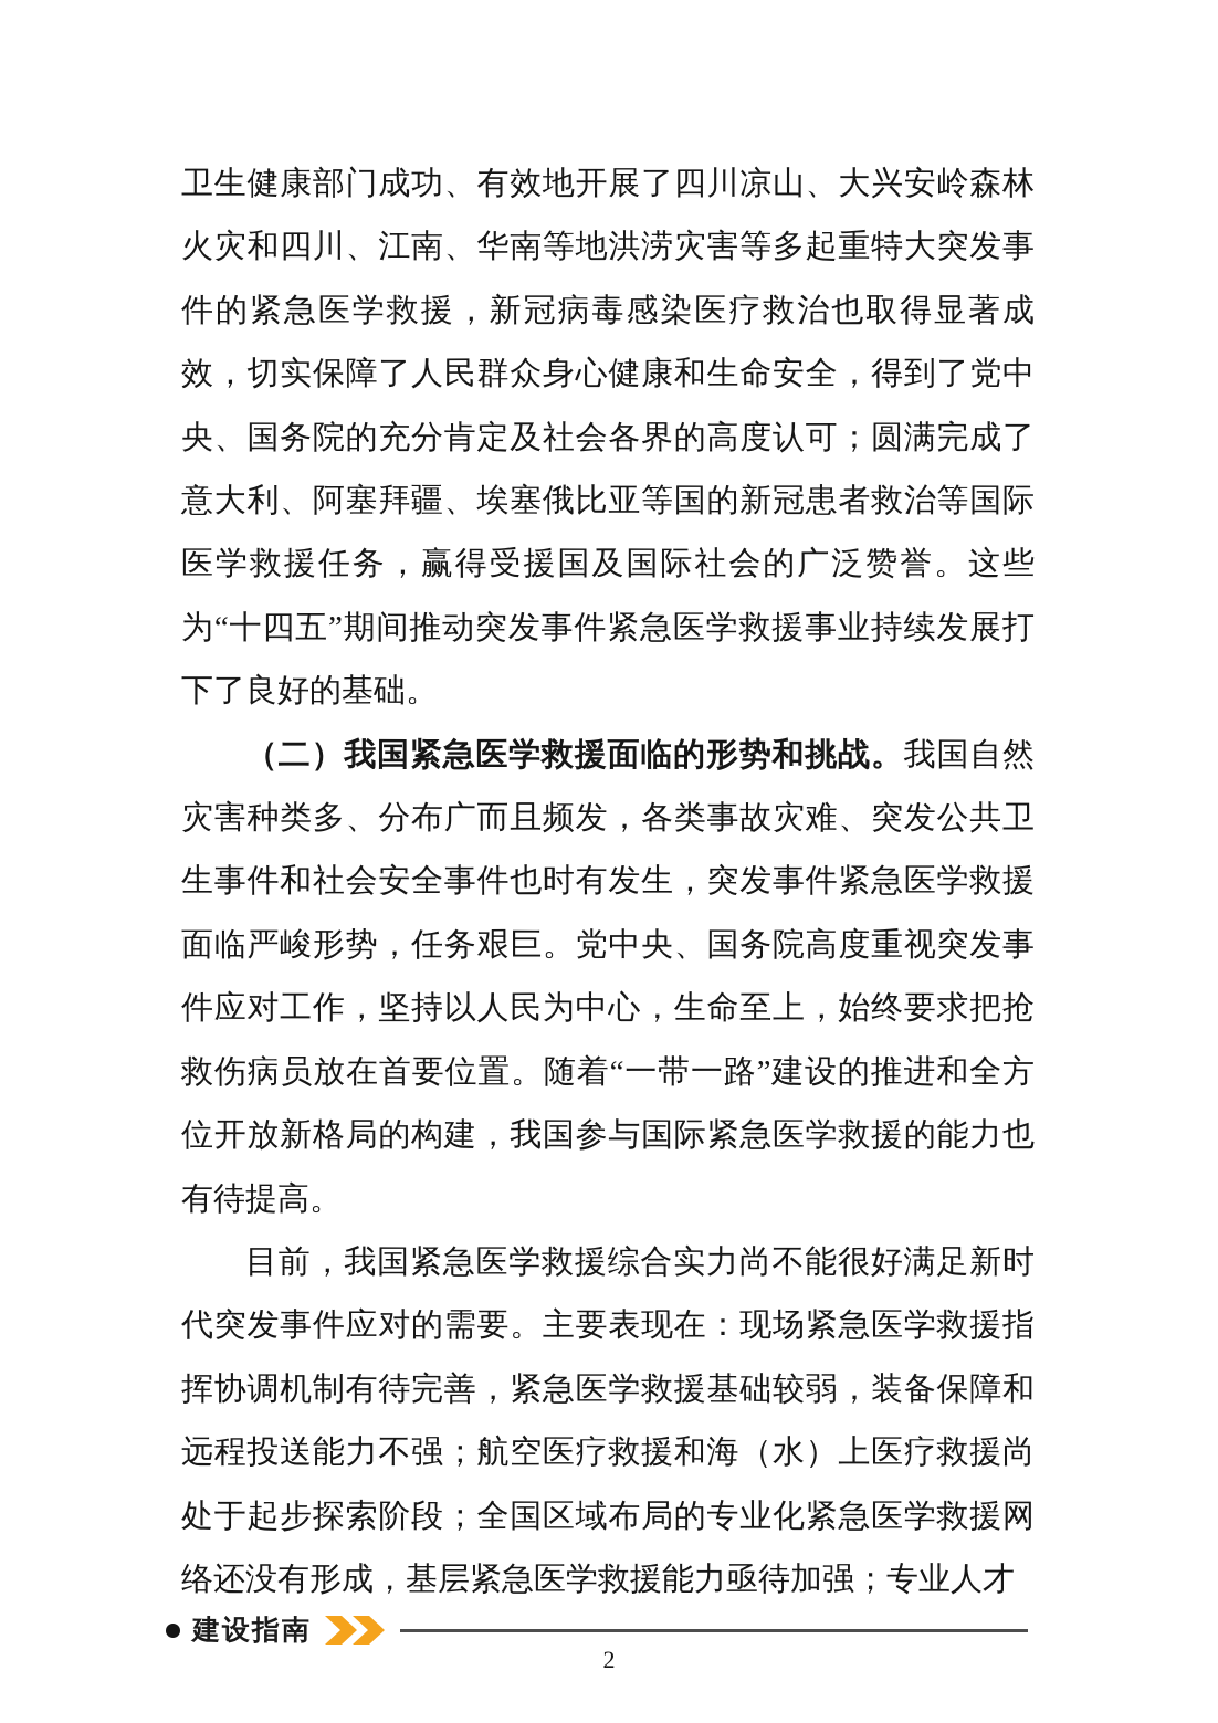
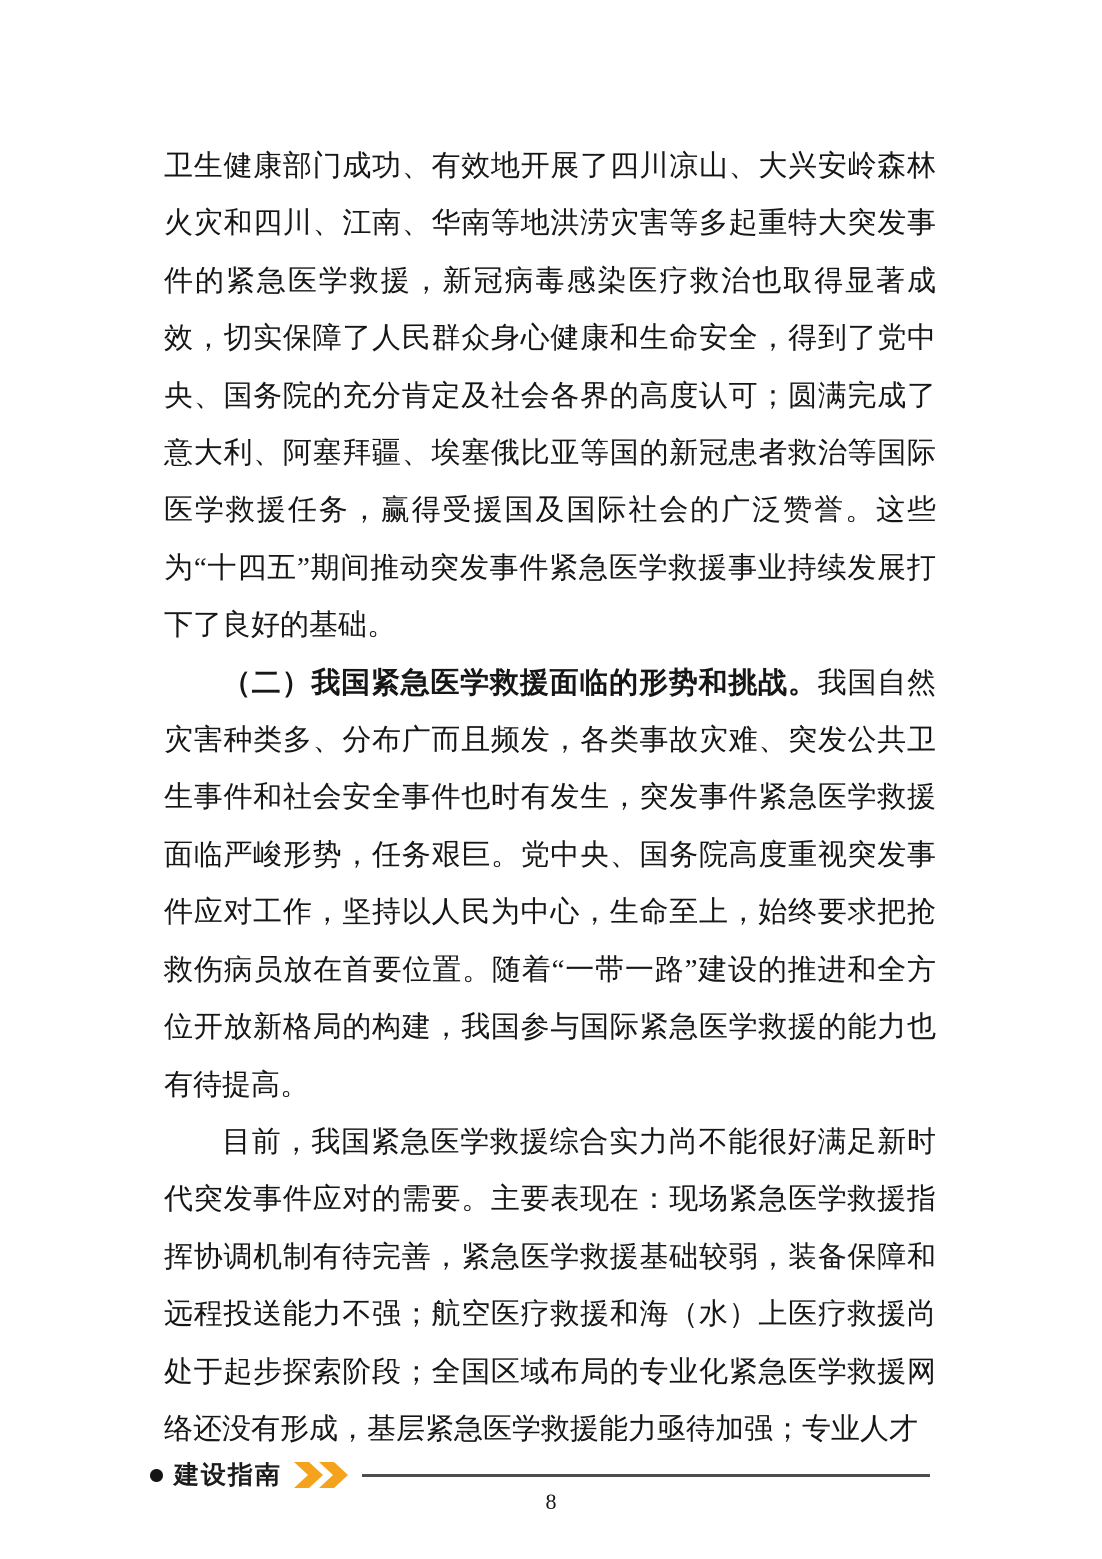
  卫生健康部门成功、有效地开展了四川凉山、大兴安岭森林火灾和四川、江南、华南等地洪涝灾害等多起重特大突发事件的紧急医学救援，新冠病毒感染医疗救治也取得显著成效，切实保障了人民群众身心健康和生命安全，得到了党中央、国务院的充分肯定及社会各界的高度认可；圆满完成了意大利、阿塞拜疆、埃塞俄比亚等国的新冠患者救治等国际医学救援任务，赢得受援国及国际社会的广泛赞誉。这些为“十四五”期间推动突发事件紧急医学救援事业持续发展打下了良好的基础。
  （二）我国紧急医学救援面临的形势和挑战。我国自然灾害种类多、分布广而且频发，各类事故灾难、突发公共卫生事件和社会安全事件也时有发生，突发事件紧急医学救援面临严峻形势，任务艰巨。党中央、国务院高度重视突发事件应对工作，坚持以人民为中心，生命至上，始终要求把抢救伤病员放在首要位置。随着“一带一路”建设的推进和全方位开放新格局的构建，我国参与国际紧急医学救援的能力也有待提高。
  目前，我国紧急医学救援综合实力尚不能很好满足新时代突发事件应对的需要。主要表现在：现场紧急医学救援指挥协调机制有待完善，紧急医学救援基础较弱，装备保障和远程投送能力不强；航空医疗救援和海（水）上医疗救援尚处于起步探索阶段；全国区域布局的专业化紧急医学救援网络还没有形成，基层紧急医学救援能力亟待加强；专业人才
  建设指南
- 2
+ 8
